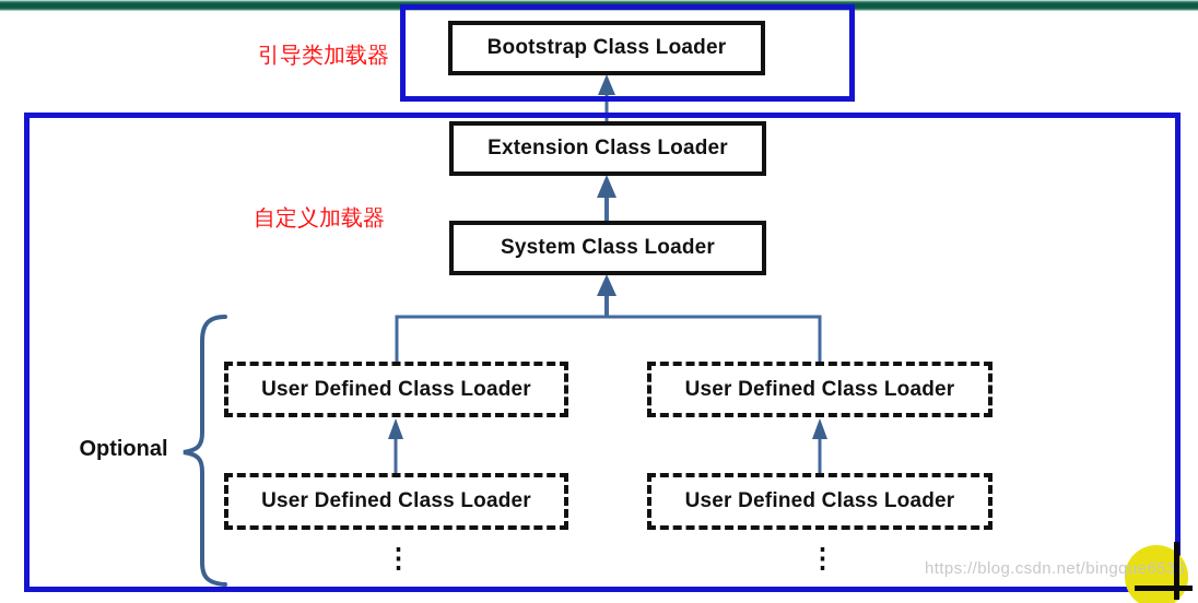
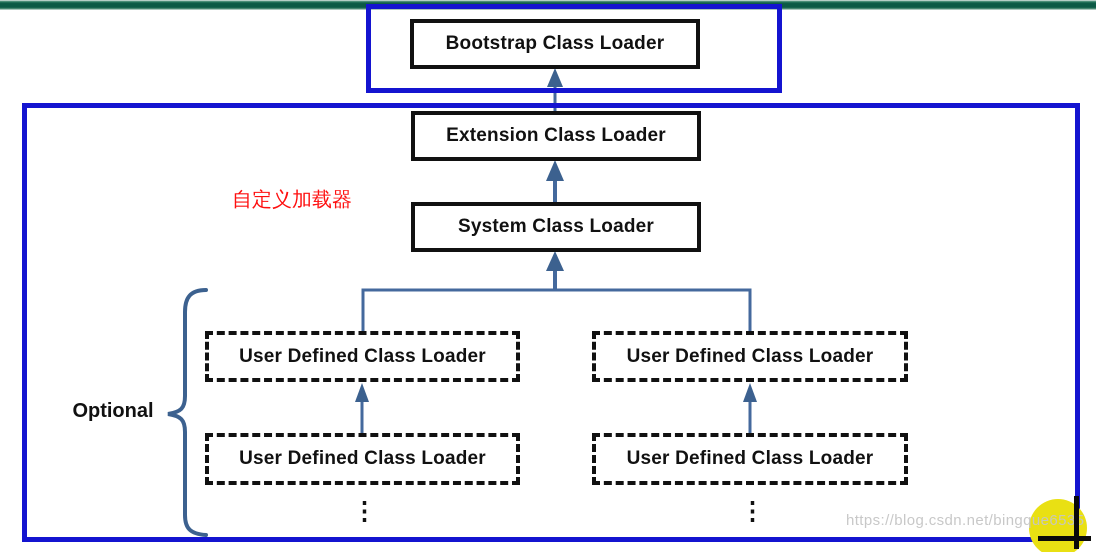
  Bootstrap Class Loader
  Extension Class Loader
  System Class Loader
  User Defined Class Loader
  User Defined Class Loader
  User Defined Class Loader
  User Defined Class Loader
- 引导类加载器
  自定义加载器
  Optional
  ⋮
  ⋮
  https://blog.csdn.net/bingque6535
